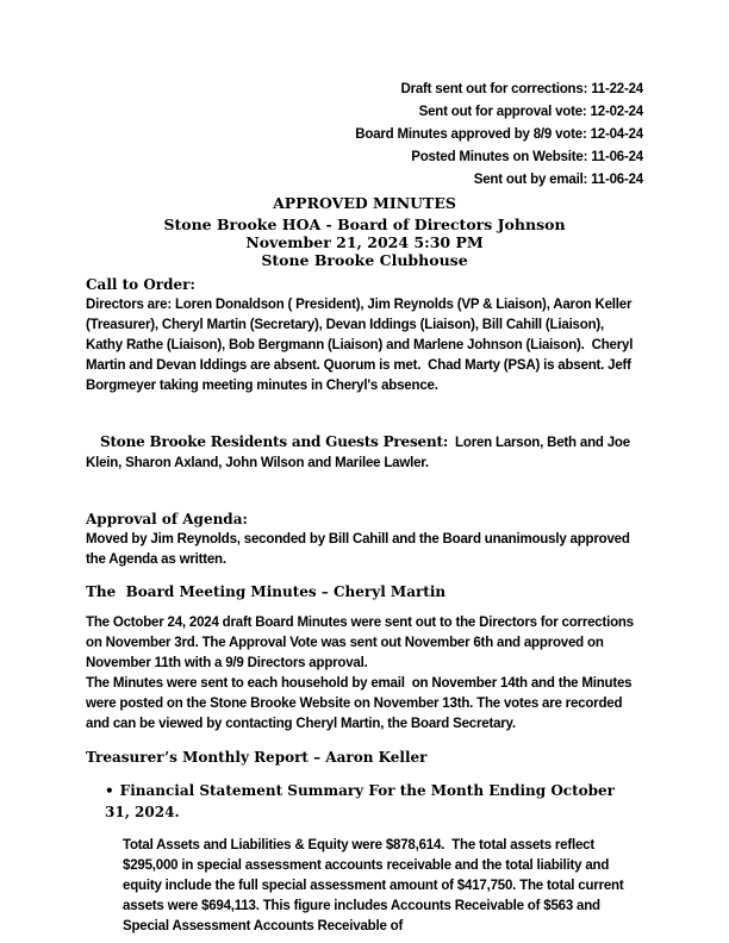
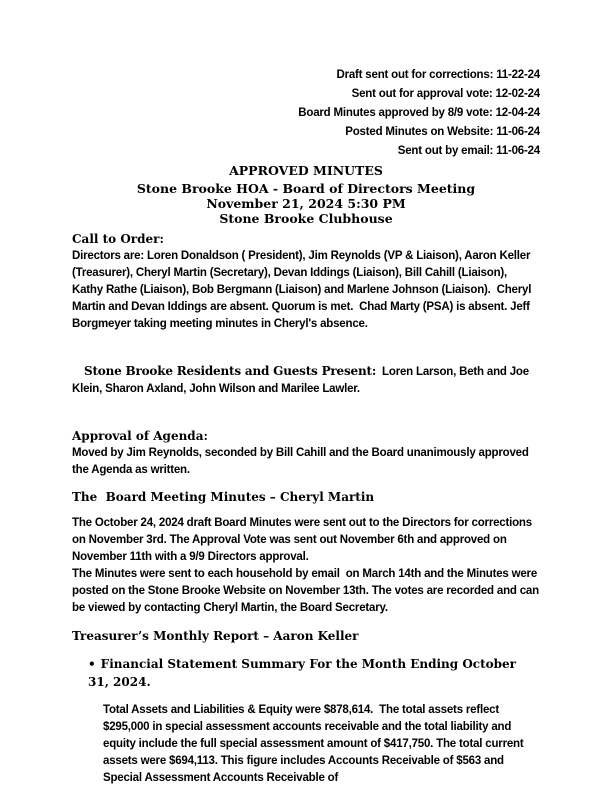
  Draft sent out for corrections: 11-22-24
  Sent out for approval vote: 12-02-24
  Board Minutes approved by 8/9 vote: 12-04-24
  Posted Minutes on Website: 11-06-24
  Sent out by email: 11-06-24
  APPROVED MINUTES
- Stone Brooke HOA - Board of Directors Johnson
+ Stone Brooke HOA - Board of Directors Meeting
  November 21, 2024 5:30 PM
  Stone Brooke Clubhouse
  Call to Order:
  Directors are: Loren Donaldson ( President), Jim Reynolds (VP & Liaison), Aaron Keller (Treasurer), Cheryl Martin (Secretary), Devan Iddings (Liaison), Bill Cahill (Liaison), Kathy Rathe (Liaison), Bob Bergmann (Liaison) and Marlene Johnson (Liaison). Cheryl Martin and Devan Iddings are absent. Quorum is met. Chad Marty (PSA) is absent. Jeff Borgmeyer taking meeting minutes in Cheryl's absence.
  Stone Brooke Residents and Guests Present: Loren Larson, Beth and Joe Klein, Sharon Axland, John Wilson and Marilee Lawler.
  Approval of Agenda:
  Moved by Jim Reynolds, seconded by Bill Cahill and the Board unanimously approved the Agenda as written.
  The Board Meeting Minutes – Cheryl Martin
  The October 24, 2024 draft Board Minutes were sent out to the Directors for corrections on November 3rd. The Approval Vote was sent out November 6th and approved on November 11th with a 9/9 Directors approval.
- The Minutes were sent to each household by email on November 14th and the Minutes were posted on the Stone Brooke Website on November 13th. The votes are recorded and can be viewed by contacting Cheryl Martin, the Board Secretary.
+ The Minutes were sent to each household by email on March 14th and the Minutes were posted on the Stone Brooke Website on November 13th. The votes are recorded and can be viewed by contacting Cheryl Martin, the Board Secretary.
  Treasurer’s Monthly Report – Aaron Keller
  • Financial Statement Summary For the Month Ending October 31, 2024.
  Total Assets and Liabilities & Equity were $878,614. The total assets reflect $295,000 in special assessment accounts receivable and the total liability and equity include the full special assessment amount of $417,750. The total current assets were $694,113. This figure includes Accounts Receivable of $563 and Special Assessment Accounts Receivable of
